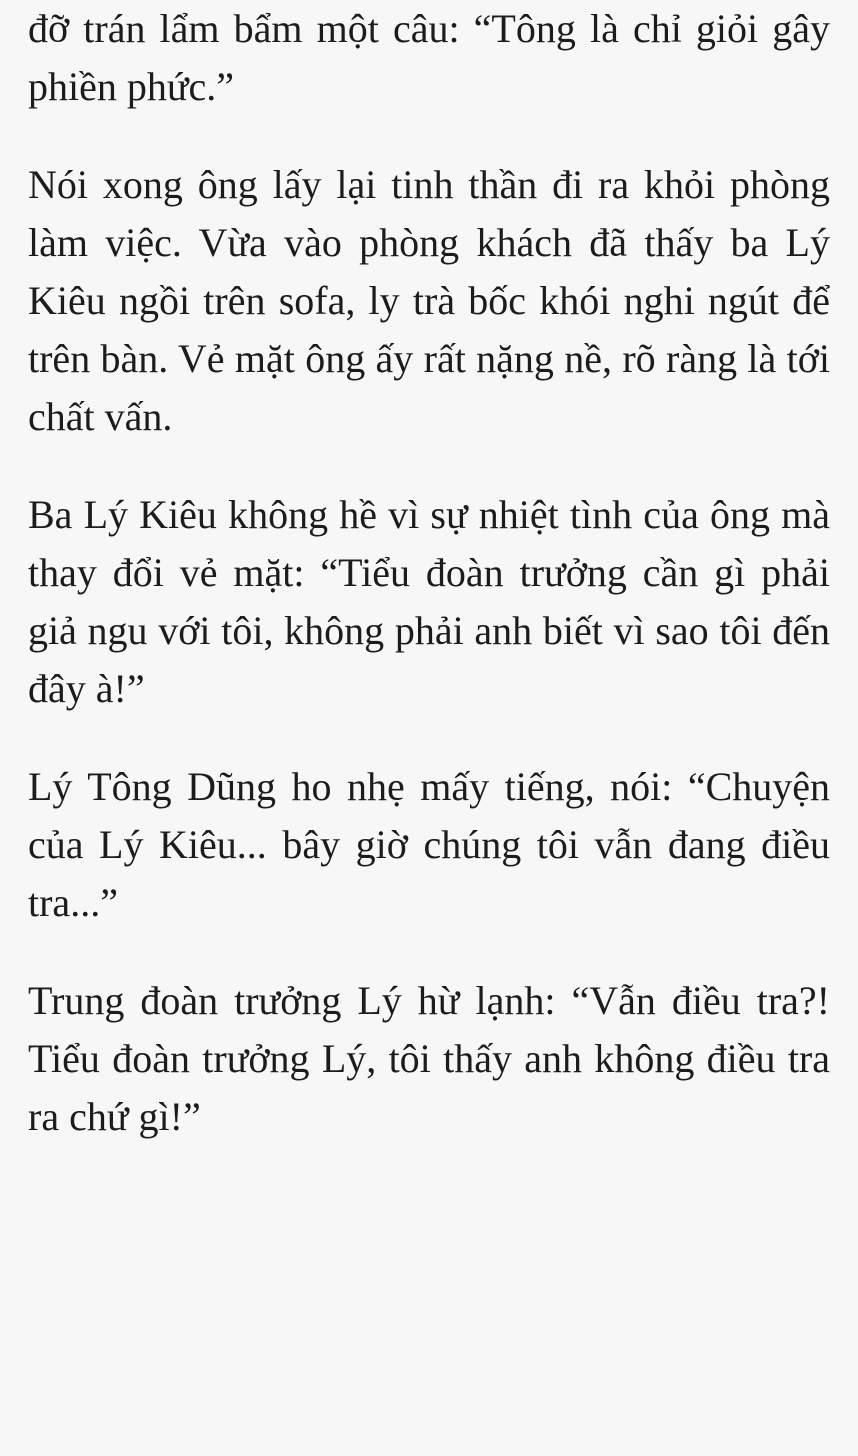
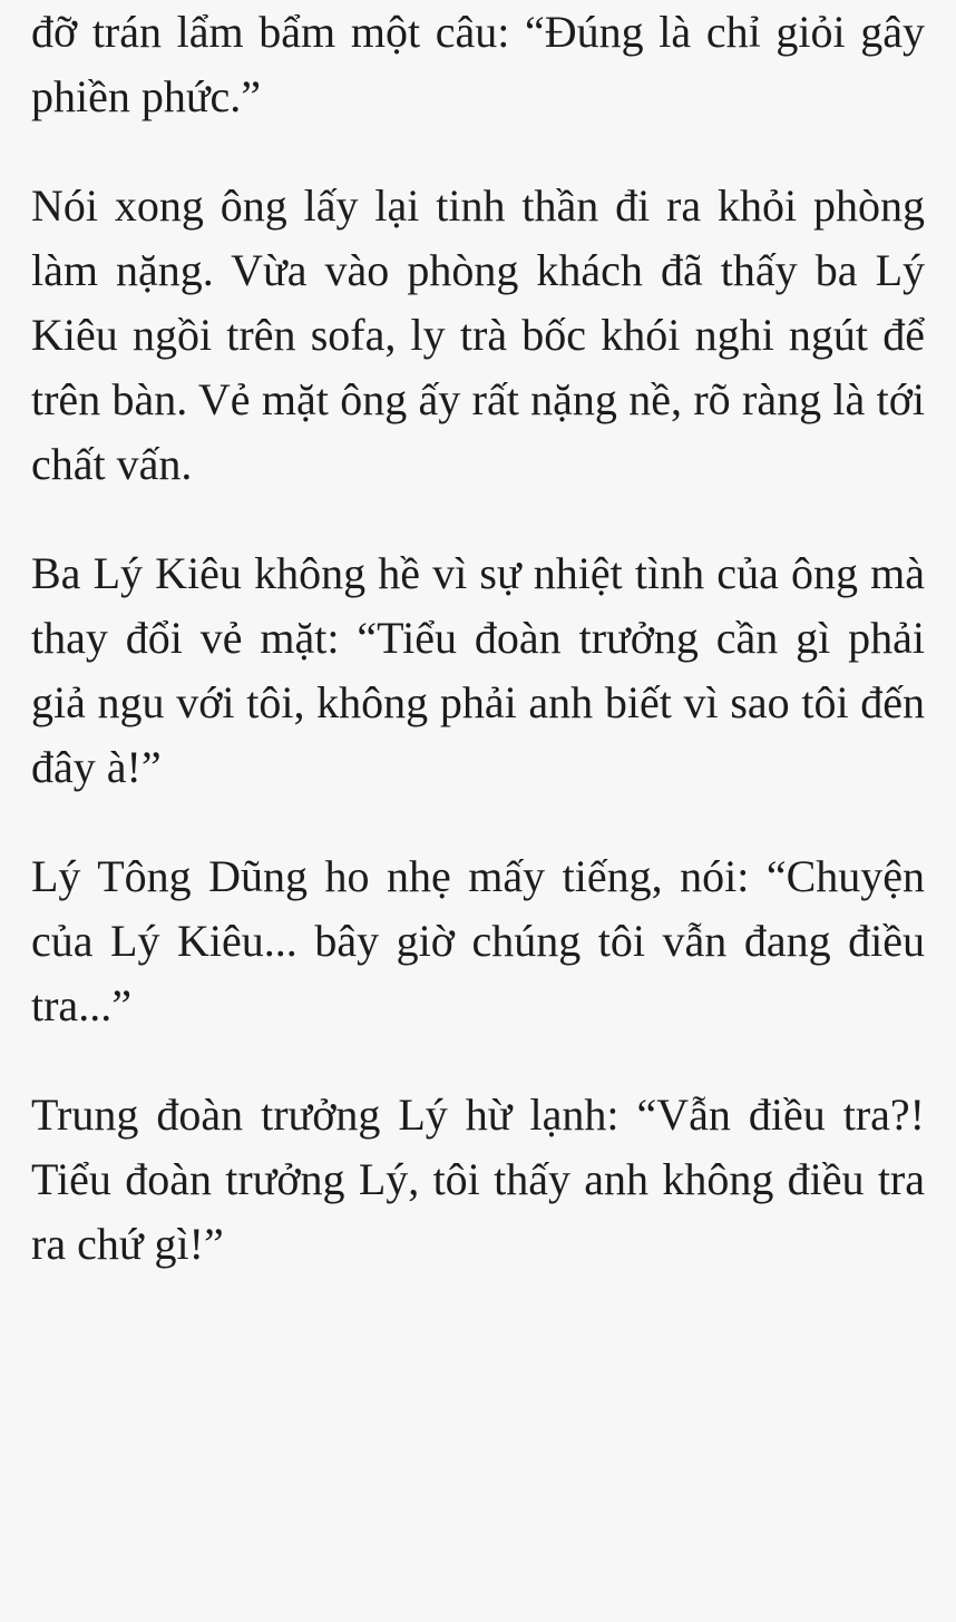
- đỡ trán lẩm bẩm một câu: “Tông là chỉ giỏi gây phiền phức.”
+ đỡ trán lẩm bẩm một câu: “Đúng là chỉ giỏi gây phiền phức.”
- Nói xong ông lấy lại tinh thần đi ra khỏi phòng làm việc. Vừa vào phòng khách đã thấy ba Lý Kiêu ngồi trên sofa, ly trà bốc khói nghi ngút để trên bàn. Vẻ mặt ông ấy rất nặng nề, rõ ràng là tới chất vấn.
+ Nói xong ông lấy lại tinh thần đi ra khỏi phòng làm nặng. Vừa vào phòng khách đã thấy ba Lý Kiêu ngồi trên sofa, ly trà bốc khói nghi ngút để trên bàn. Vẻ mặt ông ấy rất nặng nề, rõ ràng là tới chất vấn.
  Ba Lý Kiêu không hề vì sự nhiệt tình của ông mà thay đổi vẻ mặt: “Tiểu đoàn trưởng cần gì phải giả ngu với tôi, không phải anh biết vì sao tôi đến đây à!”
  Lý Tông Dũng ho nhẹ mấy tiếng, nói: “Chuyện của Lý Kiêu... bây giờ chúng tôi vẫn đang điều tra...”
  Trung đoàn trưởng Lý hừ lạnh: “Vẫn điều tra?! Tiểu đoàn trưởng Lý, tôi thấy anh không điều tra ra chứ gì!”
